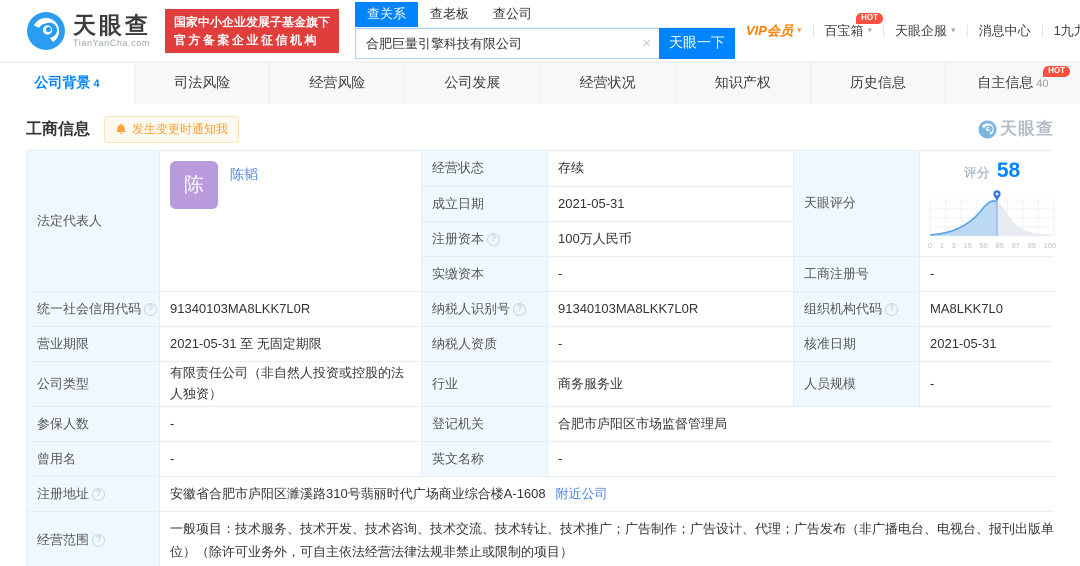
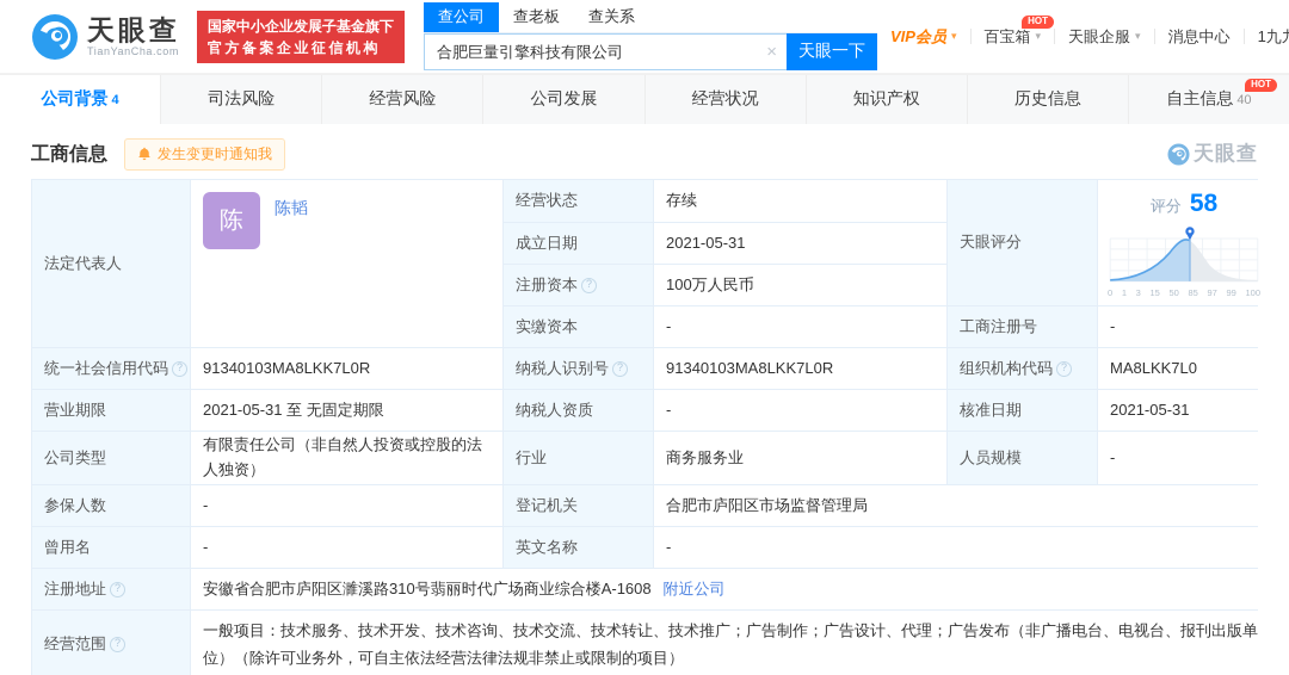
  天眼查
  TianYanCha.com
  国家中小企业发展子基金旗下
  官方备案企业征信机构
- 查关系
+ 查公司
  查老板
- 查公司
+ 查关系
  合肥巨量引擎科技有限公司
  ×
  天眼一下
  VIP会员
  ▾
  HOT
  百宝箱
  ▾
  天眼企服
  ▾
  消息中心
  公司背景
  4
  司法风险
  经营风险
  公司发展
  经营状况
  知识产权
  历史信息
  自主信息
  40
  HOT
  工商信息
  发生变更时通知我
  天眼查
  法定代表人
  陈
  陈韬
  经营状态
  存续
  成立日期
  2021-05-31
  注册资本
  ?
  100万人民币
  实缴资本
  -
  天眼评分
  评分
  58
  0
  1
  3
  15
  50
  85
  97
  99
  100
  工商注册号
  -
  统一社会信用代码
  ?
  91340103MA8LKK7L0R
  纳税人识别号
  ?
  91340103MA8LKK7L0R
  组织机构代码
  ?
  MA8LKK7L0
  营业期限
  2021-05-31 至 无固定期限
  纳税人资质
  -
  核准日期
  2021-05-31
  公司类型
  有限责任公司（非自然人投资或控股的法人独资）
  行业
  商务服务业
  人员规模
  -
  参保人数
  -
  登记机关
  合肥市庐阳区市场监督管理局
  曾用名
  -
  英文名称
  -
  注册地址
  ?
  安徽省合肥市庐阳区濉溪路310号翡丽时代广场商业综合楼A-1608
  附近公司
  经营范围
  ?
  一般项目：技术服务、技术开发、技术咨询、技术交流、技术转让、技术推广；广告制作；广告设计、代理；广告发布（非广播电台、电视台、报刊出版单位）（除许可业务外，可自主依法经营法律法规非禁止或限制的项目）
